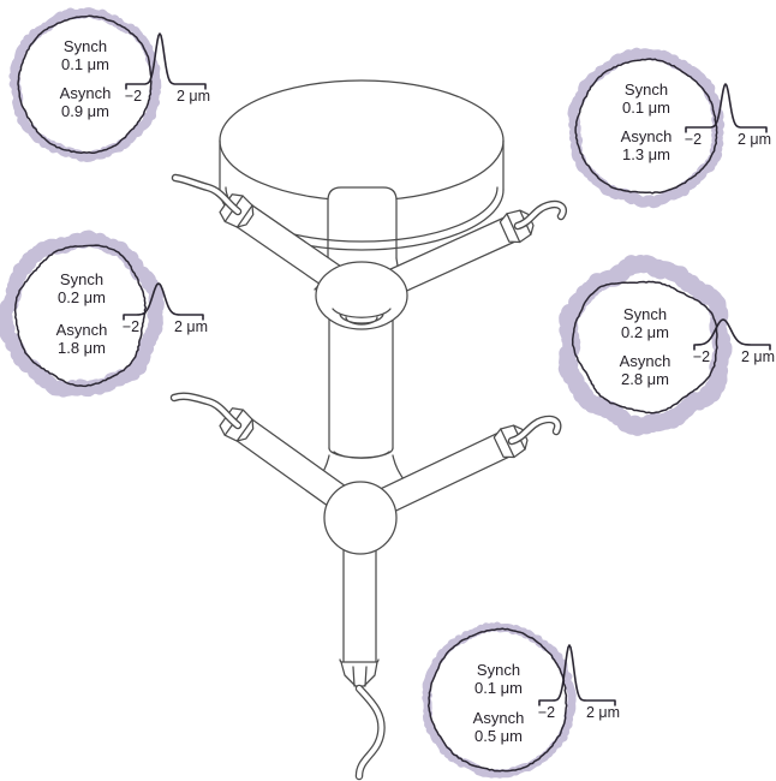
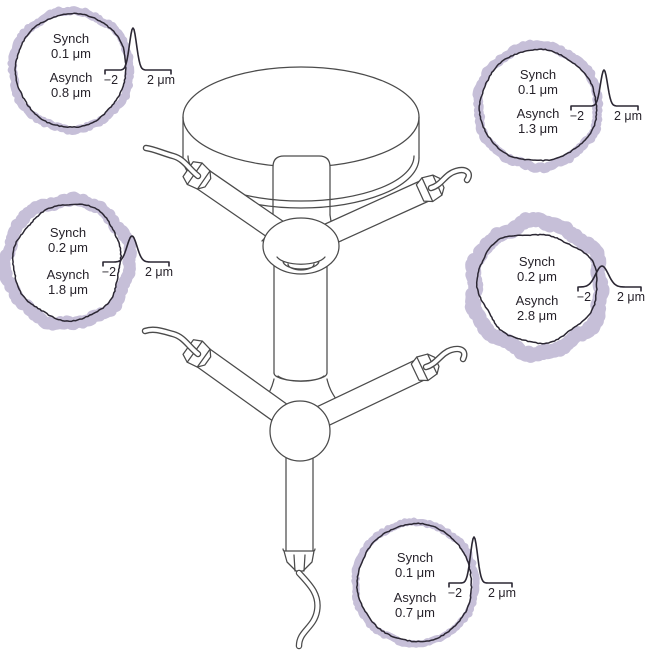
  Synch
  0.1 μm
  Asynch
- 0.9 μm
+ 0.8 μm
  −2
  2 μm
  Synch
  0.1 μm
  Asynch
  1.3 μm
  −2
  2 μm
  Synch
  0.2 μm
  Asynch
  1.8 μm
  −2
  2 μm
  Synch
  0.2 μm
  Asynch
  2.8 μm
  −2
  2 μm
  Synch
  0.1 μm
  Asynch
- 0.5 μm
+ 0.7 μm
  −2
  2 μm
